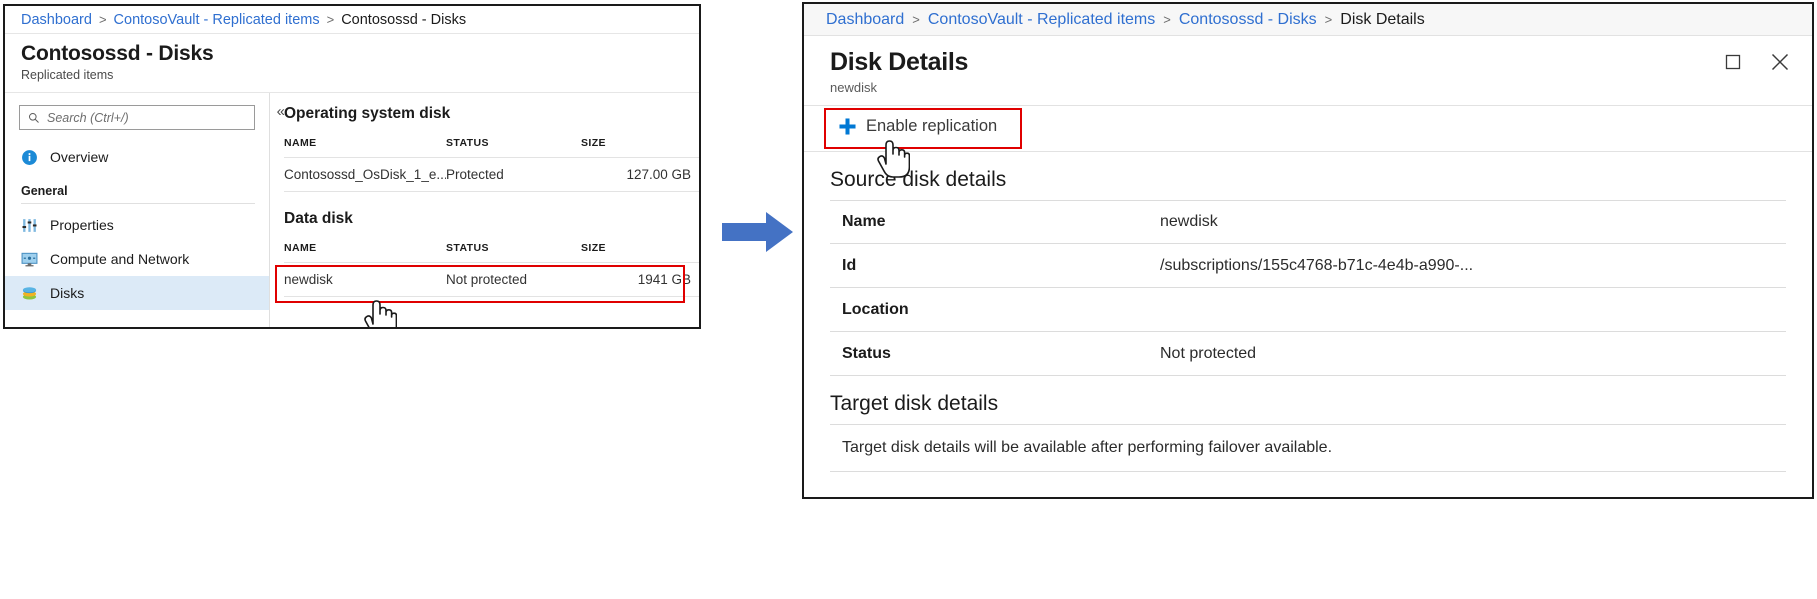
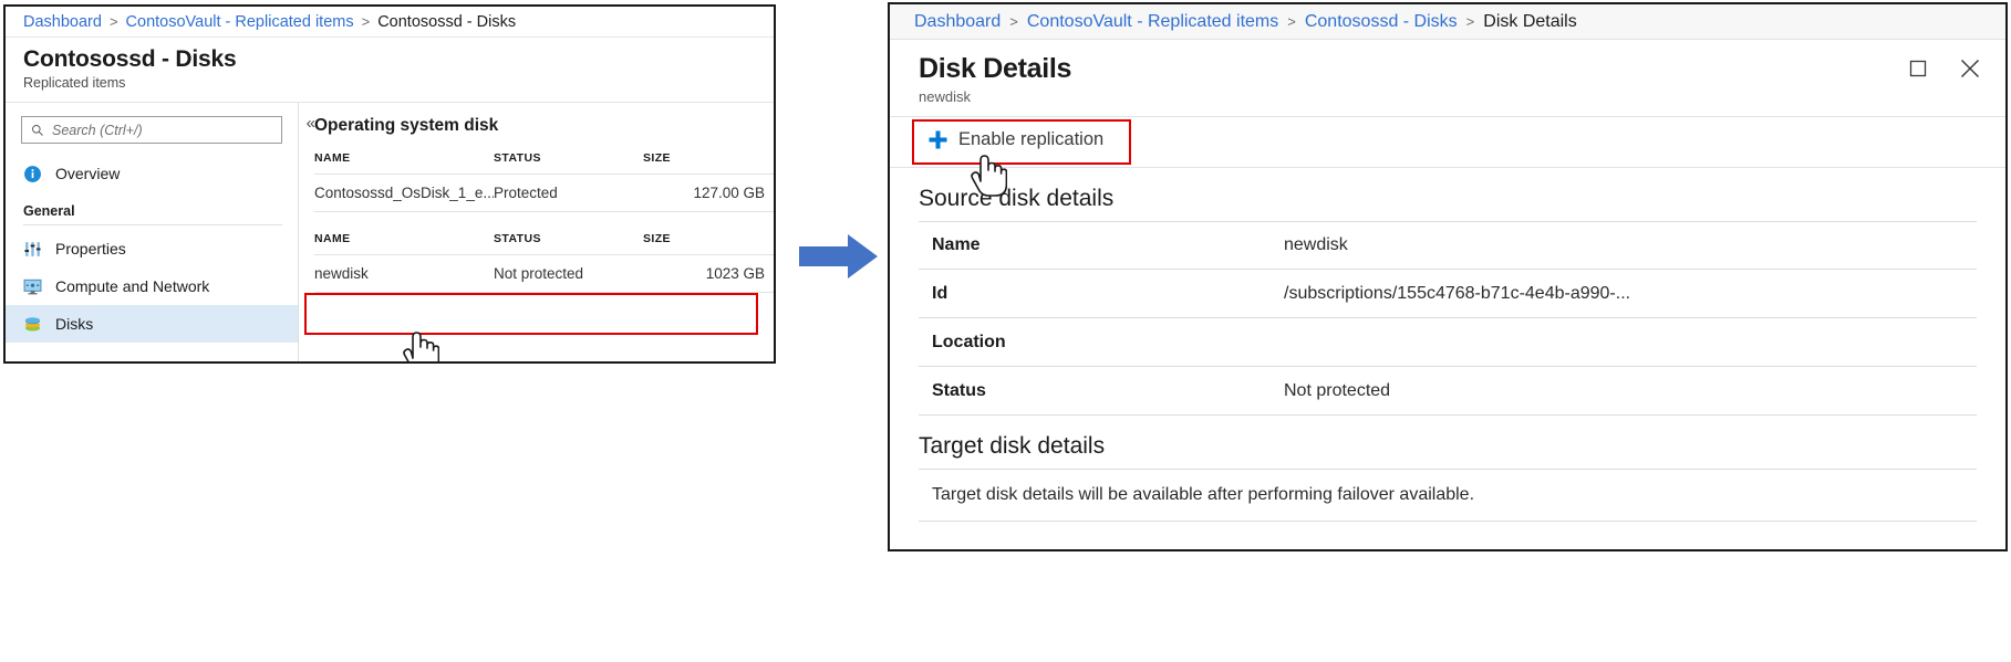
  Dashboard
  >
  ContosoVault - Replicated items
  >
  Contosossd - Disks
  Contosossd - Disks
  Replicated items
  Search (Ctrl+/)
  «
  Overview
  General
  Properties
  Compute and Network
  Disks
  Operating system disk
  NAME
  STATUS
  SIZE
  Contosossd_OsDisk_1_e...
  Protected
  127.00 GB
- Data disk
  NAME
  STATUS
  SIZE
  newdisk
  Not protected
- 1941 GB
+ 1023 GB
  Dashboard
  >
  ContosoVault - Replicated items
  >
  Contosossd - Disks
  >
  Disk Details
  Disk Details
  newdisk
  Enable replication
  Source disk details
  Name
  newdisk
  Id
  /subscriptions/155c4768-b71c-4e4b-a990-...
  Location
  Status
  Not protected
  Target disk details
  Target disk details will be available after performing failover available.
